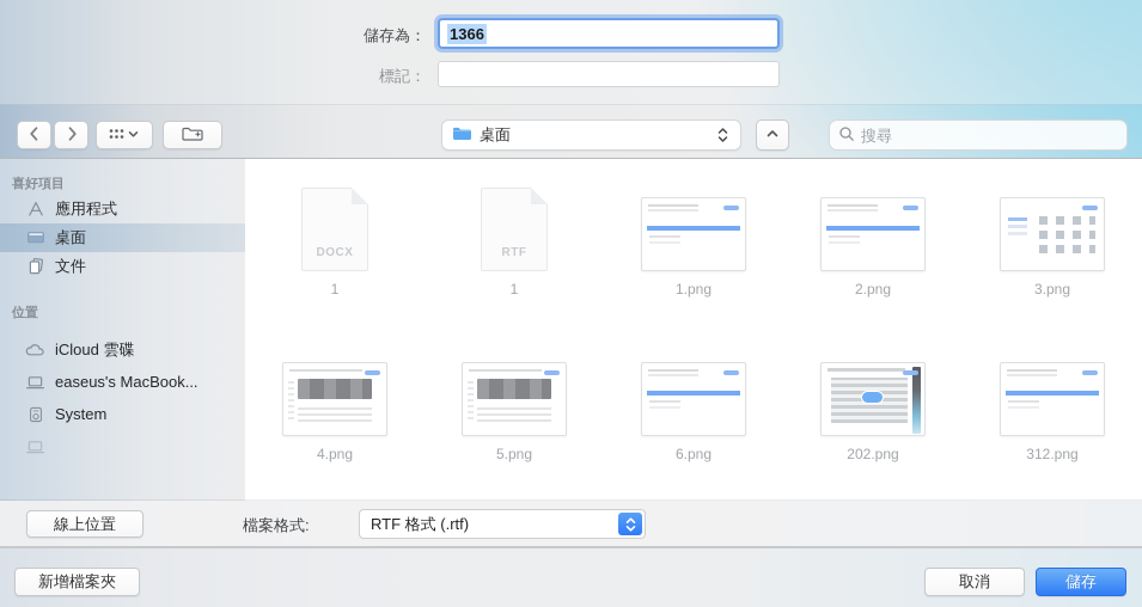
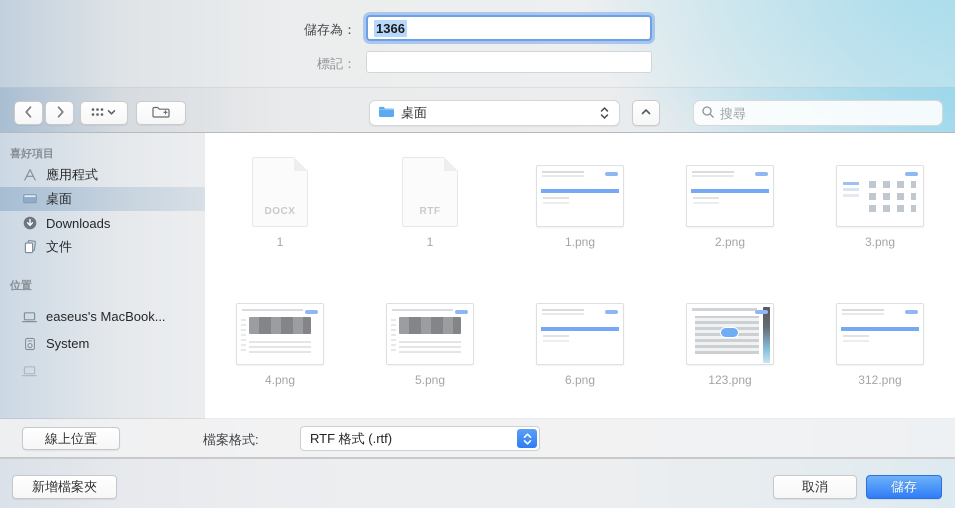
  儲存為：
  1366
  標記：
  桌面
  搜尋
  喜好項目
  應用程式
  桌面
+ Downloads
  文件
  位置
- iCloud 雲碟
  easeus's MacBook...
  System
  DOCX
  1
  RTF
  1
  1.png
  2.png
  3.png
  4.png
  5.png
  6.png
- 202.png
+ 123.png
  312.png
  線上位置
  檔案格式:
  RTF 格式 (.rtf)
  新增檔案夾
  取消
  儲存
